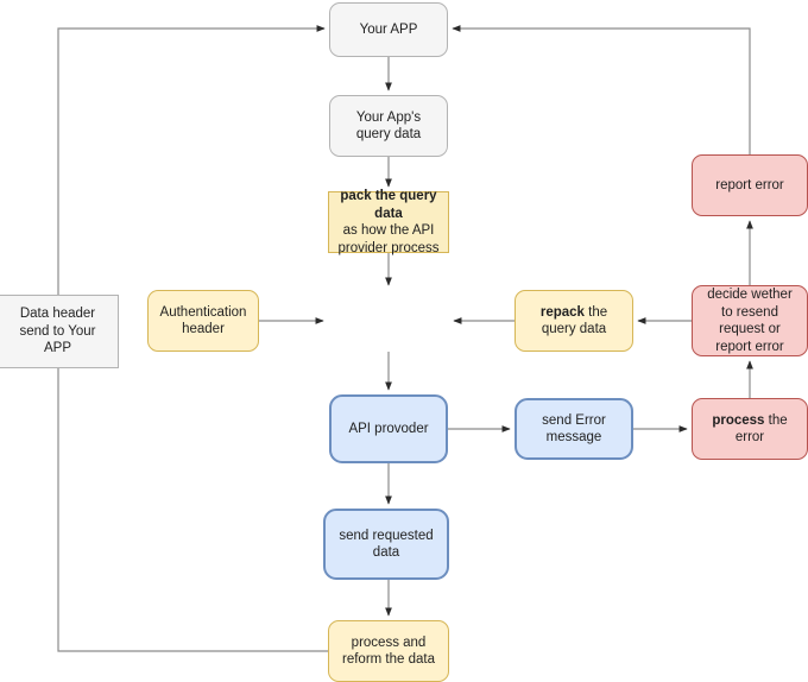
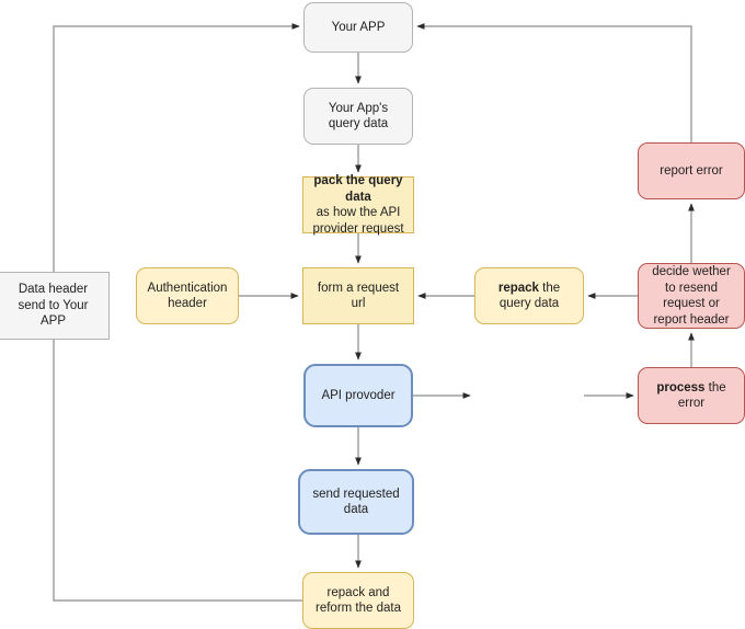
  Your APP
  Your App's query data
  pack the query data
- as how the API provider process
+ as how the API provider request
+ form a request url
  Authentication header
  repack the query data
- decide wether to resend request or report error
+ decide wether to resend request or report header
  report error
  API provoder
- send Error message
  process the error
  send requested data
- process and reform the data
+ repack and reform the data
  Data header send to Your APP
